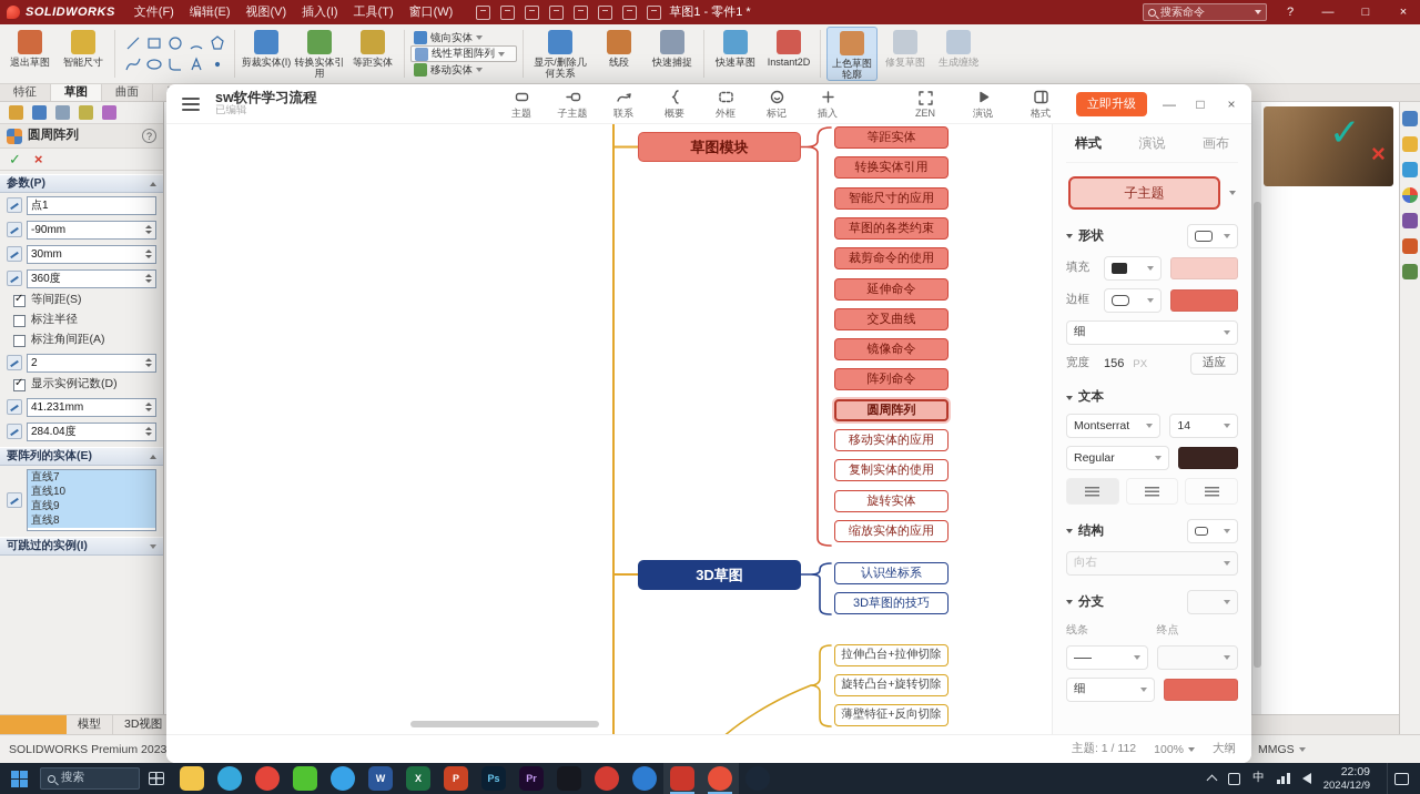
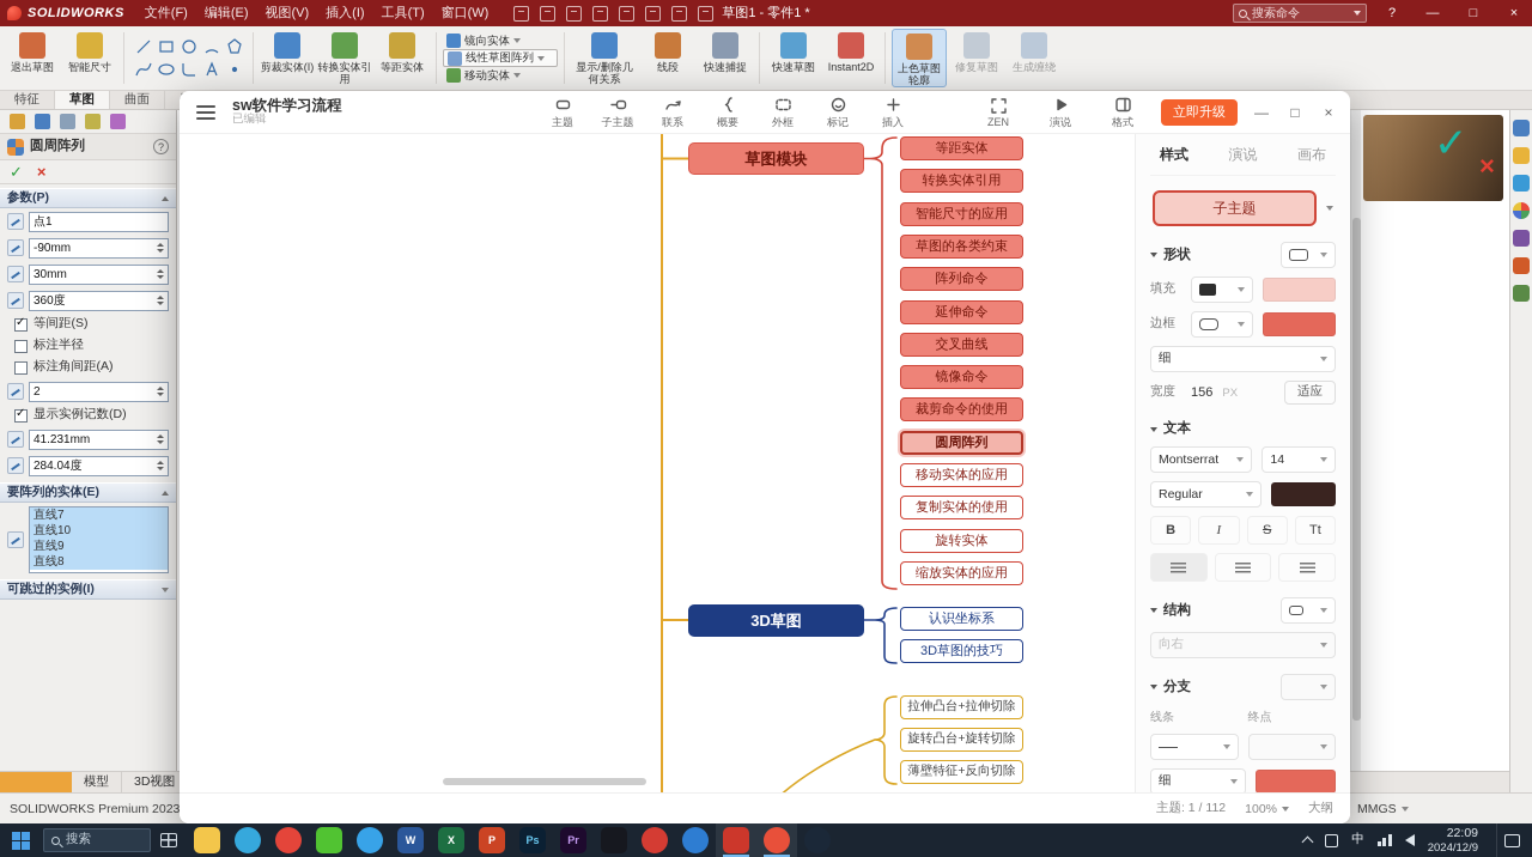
  SOLIDWORKS
  文件(F)
  编辑(E)
  视图(V)
  插入(I)
  工具(T)
  窗口(W)
  草图1 - 零件1 *
  搜索命令
  ?
  —
  □
  ×
  退出草图
  智能尺寸
  剪裁实体(I)
  转换实体引用
  等距实体
  镜向实体
  线性草图阵列
  移动实体
  显示/删除几何关系
  线段
  快速捕捉
  快速草图
  Instant2D
  上色草图轮廓
  修复草图
  生成缠绕
  特征
  草图
  曲面
  ✓
  ×
  圆周阵列
  ?
  ✓
  ×
  参数(P)
  点1
  -90mm
  30mm
  360度
  等间距(S)
  标注半径
  标注角间距(A)
  2
  显示实例记数(D)
  41.231mm
  284.04度
  要阵列的实体(E)
  直线7
  直线10
  直线9
  直线8
  可跳过的实例(I)
  模型
  3D视图
  SOLIDWORKS Premium 2023
  MMGS
  sw软件学习流程
  已编辑
  主题
  子主题
  联系
  概要
  外框
  标记
  插入
  ZEN
  演说
  格式
  立即升级
  —
  □
  ×
  草图模块
  等距实体
  转换实体引用
  智能尺寸的应用
  草图的各类约束
- 裁剪命令的使用
+ 阵列命令
  延伸命令
  交叉曲线
  镜像命令
- 阵列命令
+ 裁剪命令的使用
  圆周阵列
  移动实体的应用
  复制实体的使用
  旋转实体
  缩放实体的应用
  3D草图
  认识坐标系
  3D草图的技巧
  拉伸凸台+拉伸切除
  旋转凸台+旋转切除
  薄壁特征+反向切除
  样式
  演说
  画布
  子主题
  形状
  填充
  边框
  细
  宽度
  156
  PX
  适应
  文本
  Montserrat
  14
  Regular
+ B
+ I
+ S
+ Tt
  结构
  向右
  分支
  线条
  终点
  细
  主题: 1 / 112
  100%
  大纲
  搜索
  W
  X
  P
  Ps
  Pr
  中
  22:09
  2024/12/9
